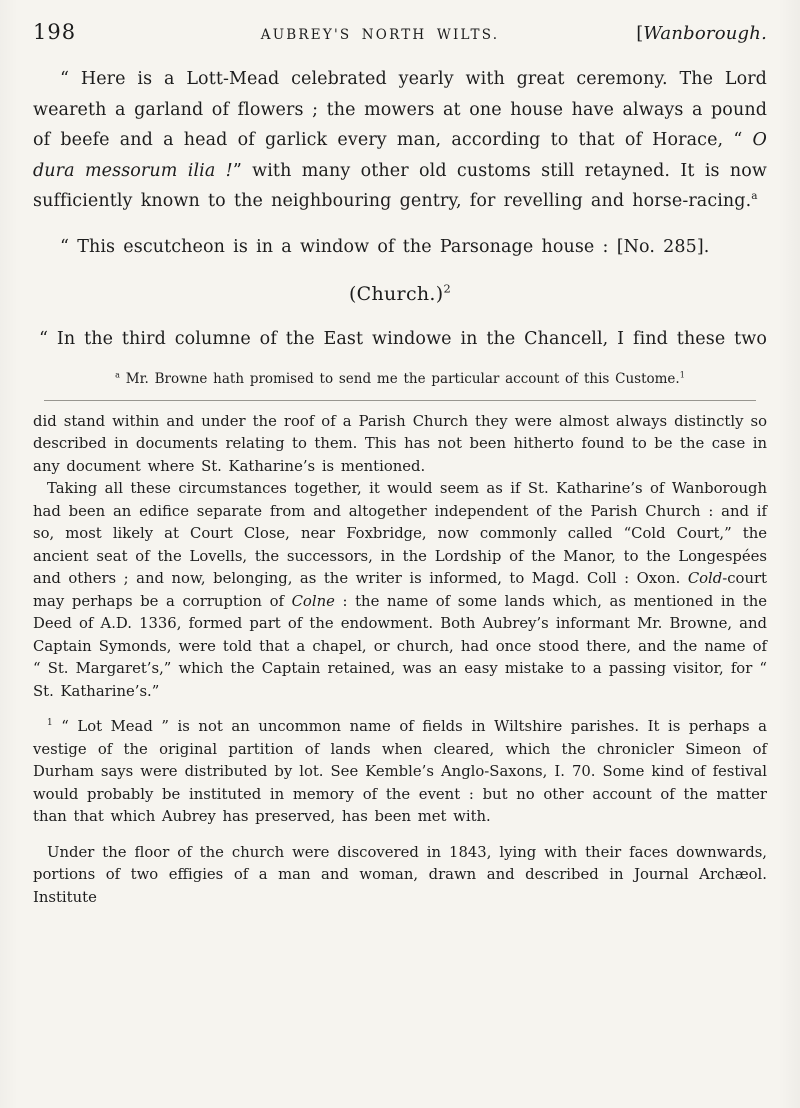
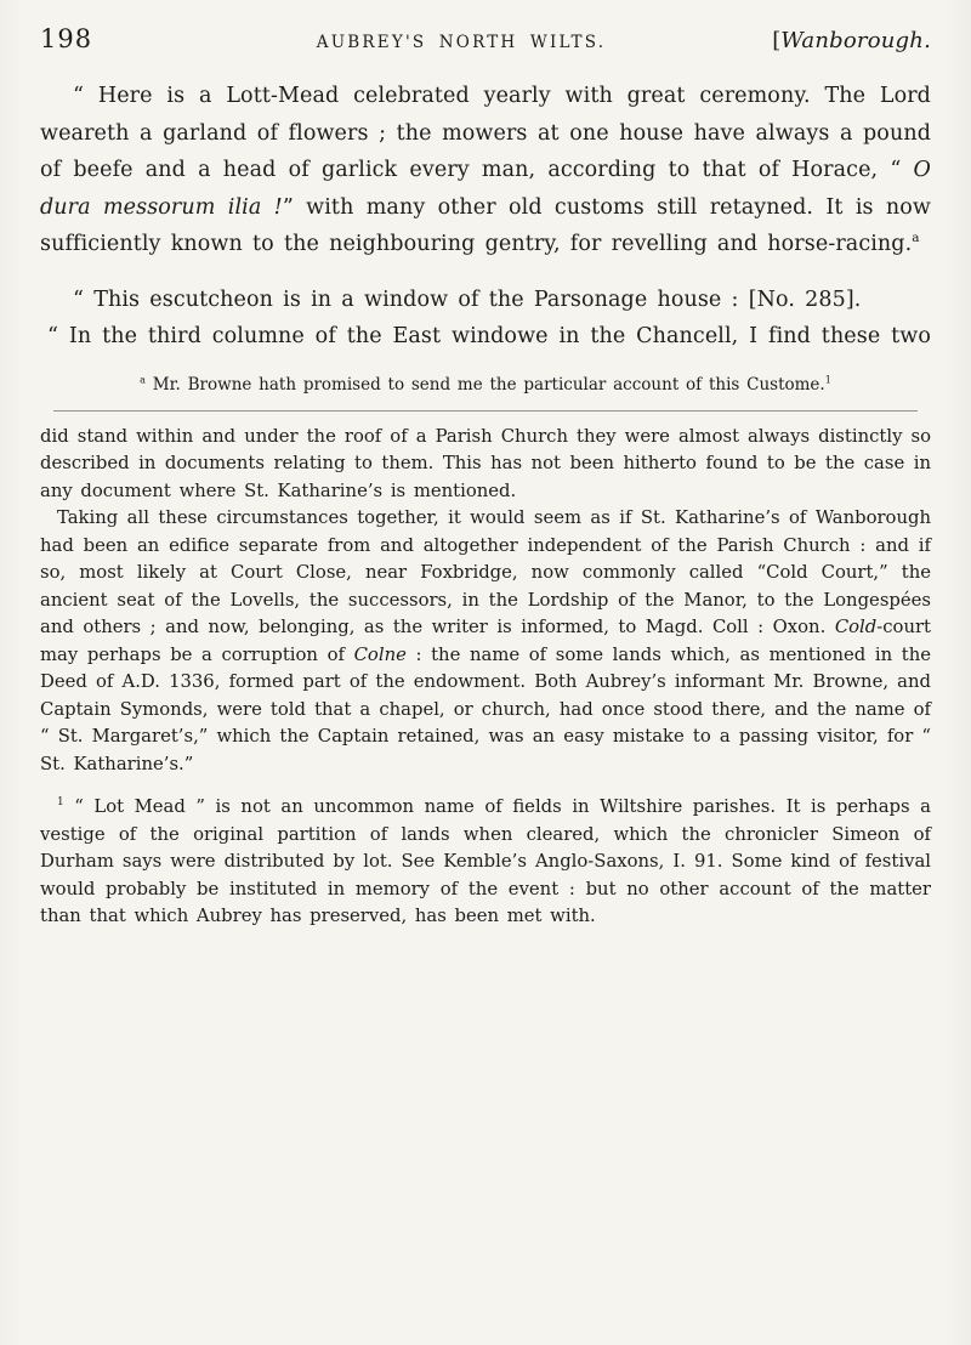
  198
  AUBREY'S NORTH WILTS.
  [Wanborough.
  “ Here is a Lott-Mead celebrated yearly with great ceremony. The Lord weareth a garland of flowers ; the mowers at one house have always a pound of beefe and a head of garlick every man, according to that of Horace, “ O dura messorum ilia !” with many other old customs still retayned. It is now sufficiently known to the neighbouring gentry, for revelling and horse-racing.a
  “ This escutcheon is in a window of the Parsonage house : [No. 285].
- (Church.)2
  “ In the third columne of the East windowe in the Chancell, I find these two
  a Mr. Browne hath promised to send me the particular account of this Custome.1
  did stand within and under the roof of a Parish Church they were almost always distinctly so described in documents relating to them. This has not been hitherto found to be the case in any document where St. Katharine’s is mentioned.
  Taking all these circumstances together, it would seem as if St. Katharine’s of Wanborough had been an edifice separate from and altogether independent of the Parish Church : and if so, most likely at Court Close, near Foxbridge, now commonly called “Cold Court,” the ancient seat of the Lovells, the successors, in the Lordship of the Manor, to the Longespées and others ; and now, belonging, as the writer is informed, to Magd. Coll : Oxon. Cold-court may perhaps be a corruption of Colne : the name of some lands which, as mentioned in the Deed of A.D. 1336, formed part of the endowment. Both Aubrey’s informant Mr. Browne, and Captain Symonds, were told that a chapel, or church, had once stood there, and the name of “ St. Margaret’s,” which the Captain retained, was an easy mistake to a passing visitor, for “ St. Katharine’s.”
- 1 “ Lot Mead ” is not an uncommon name of fields in Wiltshire parishes. It is perhaps a vestige of the original partition of lands when cleared, which the chronicler Simeon of Durham says were distributed by lot. See Kemble’s Anglo-Saxons, I. 70. Some kind of festival would probably be instituted in memory of the event : but no other account of the matter than that which Aubrey has preserved, has been met with.
+ 1 “ Lot Mead ” is not an uncommon name of fields in Wiltshire parishes. It is perhaps a vestige of the original partition of lands when cleared, which the chronicler Simeon of Durham says were distributed by lot. See Kemble’s Anglo-Saxons, I. 91. Some kind of festival would probably be instituted in memory of the event : but no other account of the matter than that which Aubrey has preserved, has been met with.
- Under the floor of the church were discovered in 1843, lying with their faces downwards, portions of two effigies of a man and woman, drawn and described in Journal Archæol. Institute
